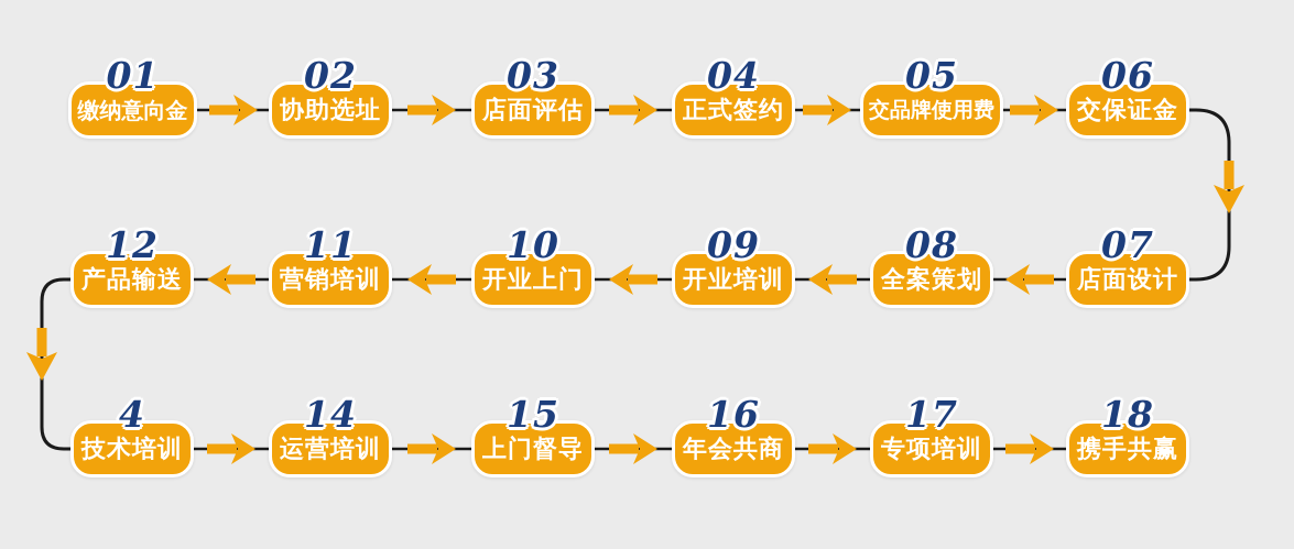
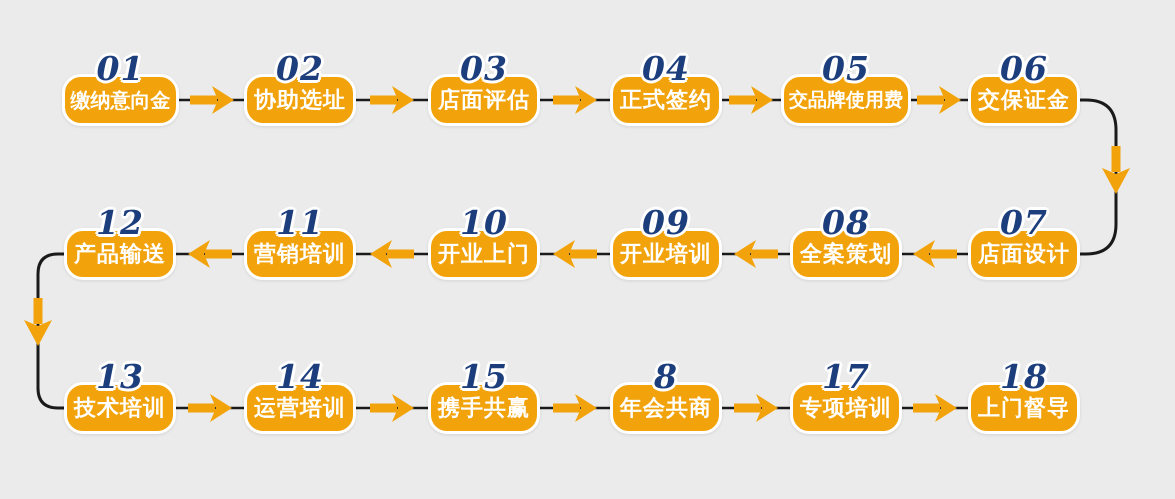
  01
  缴纳意向金
  02
  协助选址
  03
  店面评估
  04
  正式签约
  05
  交品牌使用费
  06
  交保证金
  07
  店面设计
  08
  全案策划
  09
  开业培训
  10
  开业上门
  11
  营销培训
  12
  产品输送
- 4
+ 13
  技术培训
  14
  运营培训
  15
- 上门督导
+ 携手共赢
- 16
+ 8
  年会共商
  17
  专项培训
  18
- 携手共赢
+ 上门督导
